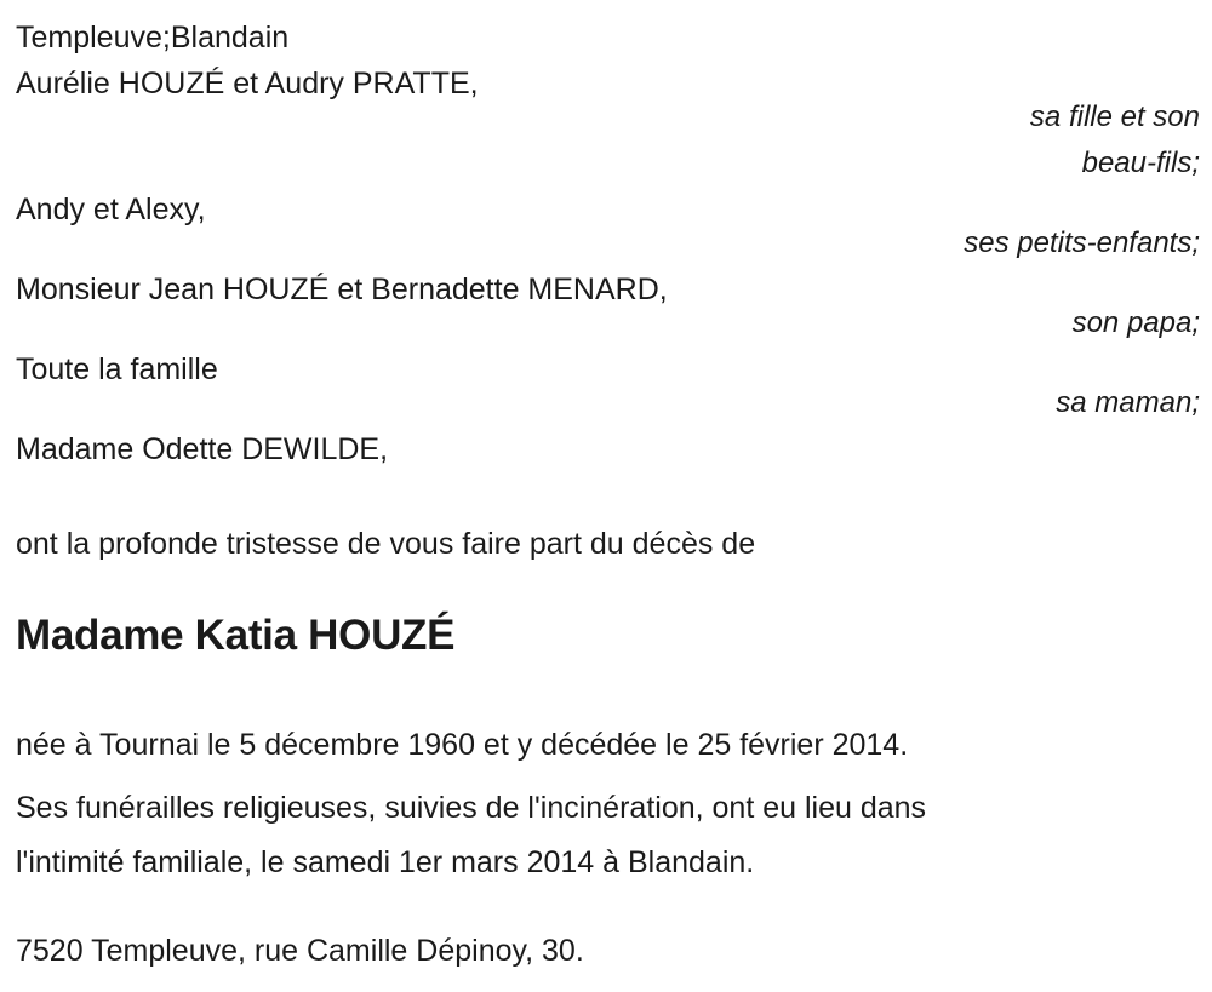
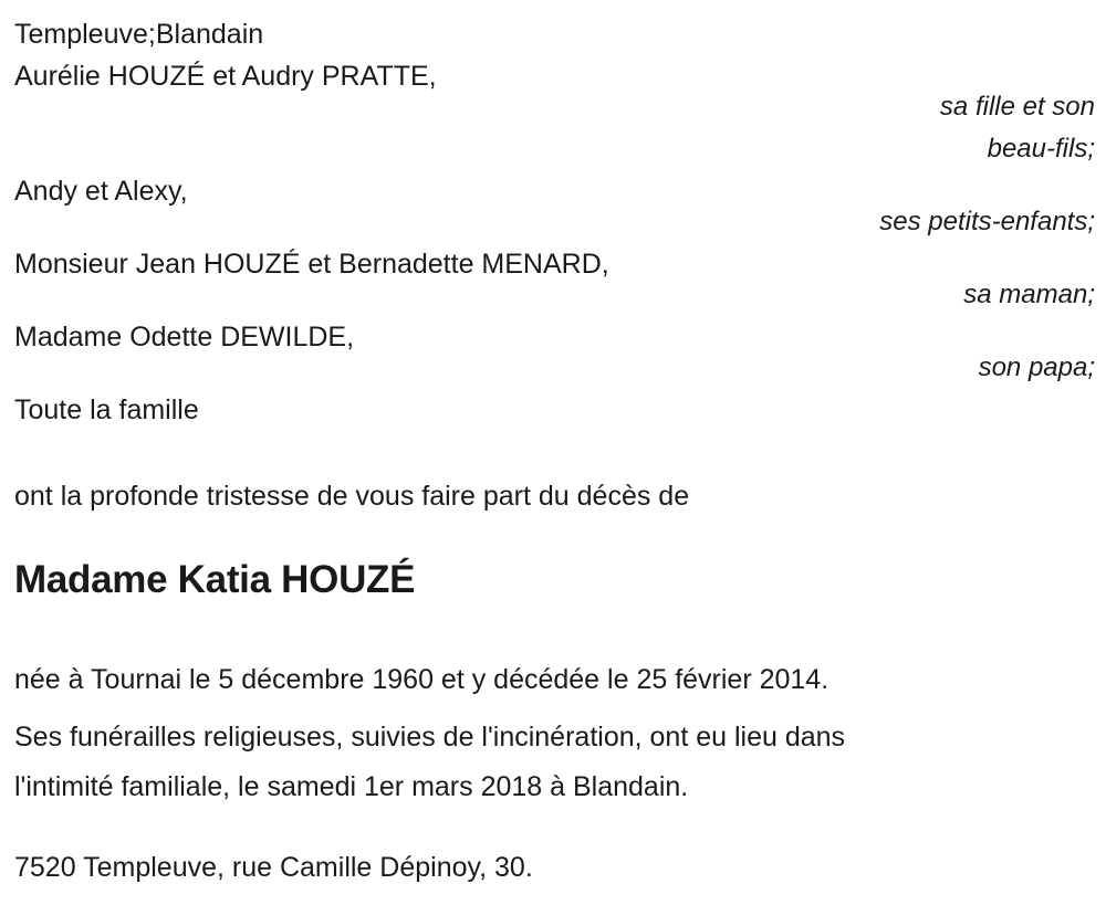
  Templeuve;Blandain
  Aurélie HOUZÉ et Audry PRATTE,
  sa fille et son
  beau-fils;
  Andy et Alexy,
  ses petits-enfants;
  Monsieur Jean HOUZÉ et Bernadette MENARD,
- son papa;
+ sa maman;
- Toute la famille
+ Madame Odette DEWILDE,
- sa maman;
+ son papa;
- Madame Odette DEWILDE,
+ Toute la famille
  ont la profonde tristesse de vous faire part du décès de
  Madame Katia HOUZÉ
  née à Tournai le 5 décembre 1960 et y décédée le 25 février 2014.
  Ses funérailles religieuses, suivies de l'incinération, ont eu lieu dans
- l'intimité familiale, le samedi 1er mars 2014 à Blandain.
+ l'intimité familiale, le samedi 1er mars 2018 à Blandain.
  7520 Templeuve, rue Camille Dépinoy, 30.
